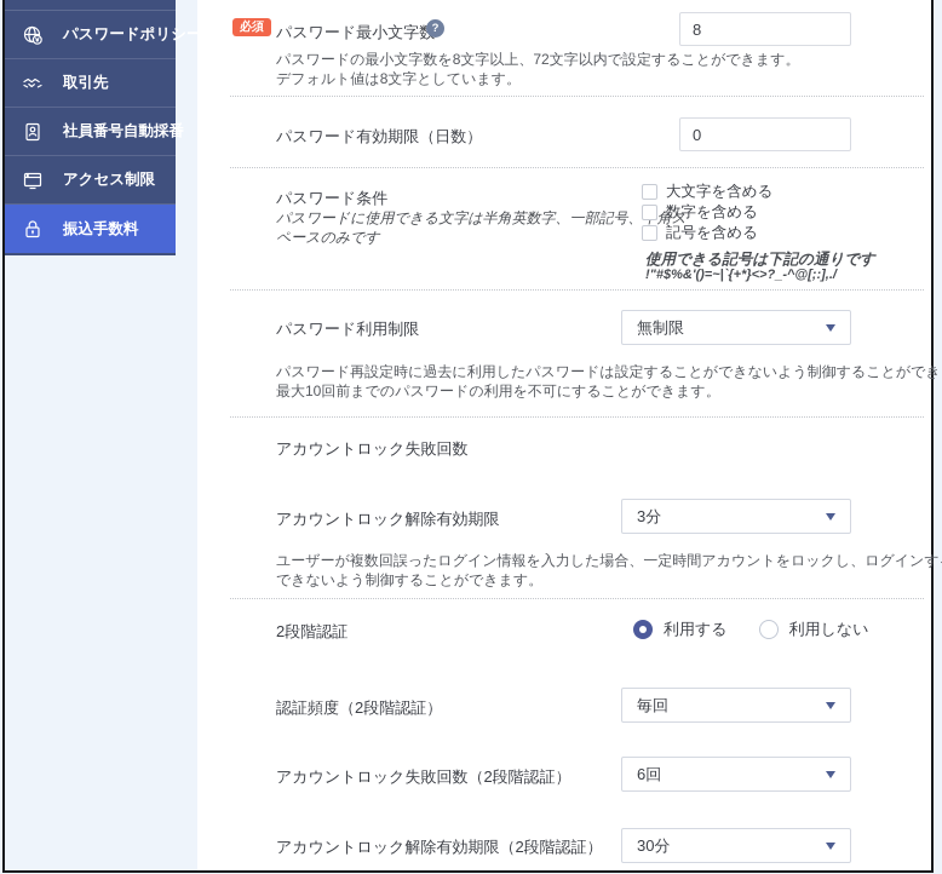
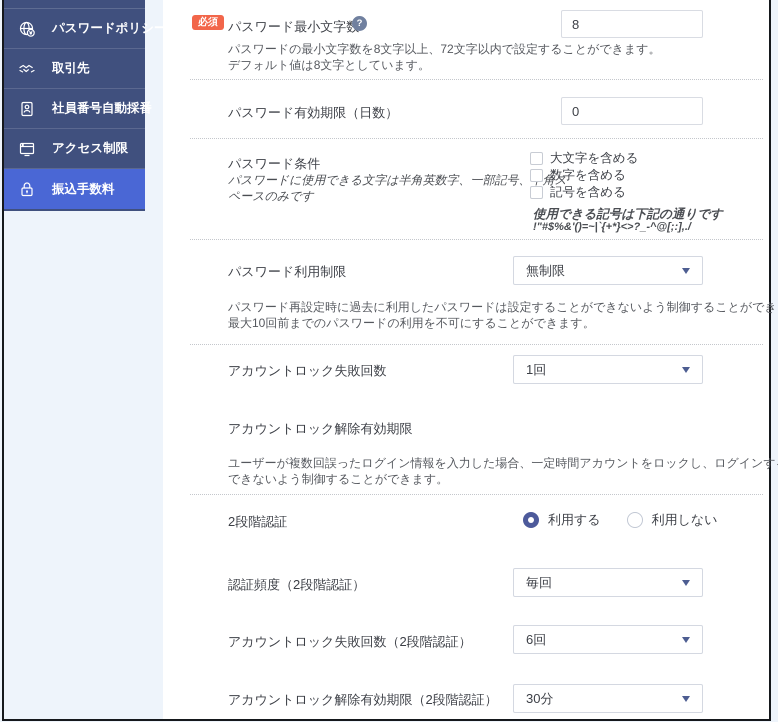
  パスワードポリシー
  取引先
  社員番号自動採番
  アクセス制限
  振込手数料
  必須
  パスワード最小文字
  ?
  8
  パスワードの最小文字数を8文字以上、72文字以内で設定することができます。
  デフォルト値は8文字としています。
  パスワード有効期限（日数）
  0
  パスワード条件
  パスワードに使用できる文字は半角英数字、一部記号、角ス
  ペースのみです
  大文字を含める
  数字を含める
  記号を含める
  使用できる記号は下記の通りです
  !"#$%&'()=~|`{+*}<>?_-^@[;:],./
  パスワード利用制限
  無制限
  パスワード再設定時に過去に利用したパスワードは設定することができないよう制御することができ
  最大10回前までのパスワードの利用を不可にすることができます。
  アカウントロック失敗回数
+ 1回
  アカウントロック解除有効期限
- 3分
  ユーザーが複数回誤ったログイン情報を入力した場合、一定時間アカウントをロックし、ログインす
  できないよう制御することができます。
  2段階認証
  利用する
  利用しない
  認証頻度（2段階認証）
  毎回
  アカウントロック失敗回数（2段階認証）
  6回
  アカウントロック解除有効期限（2段階認証）
  30分
